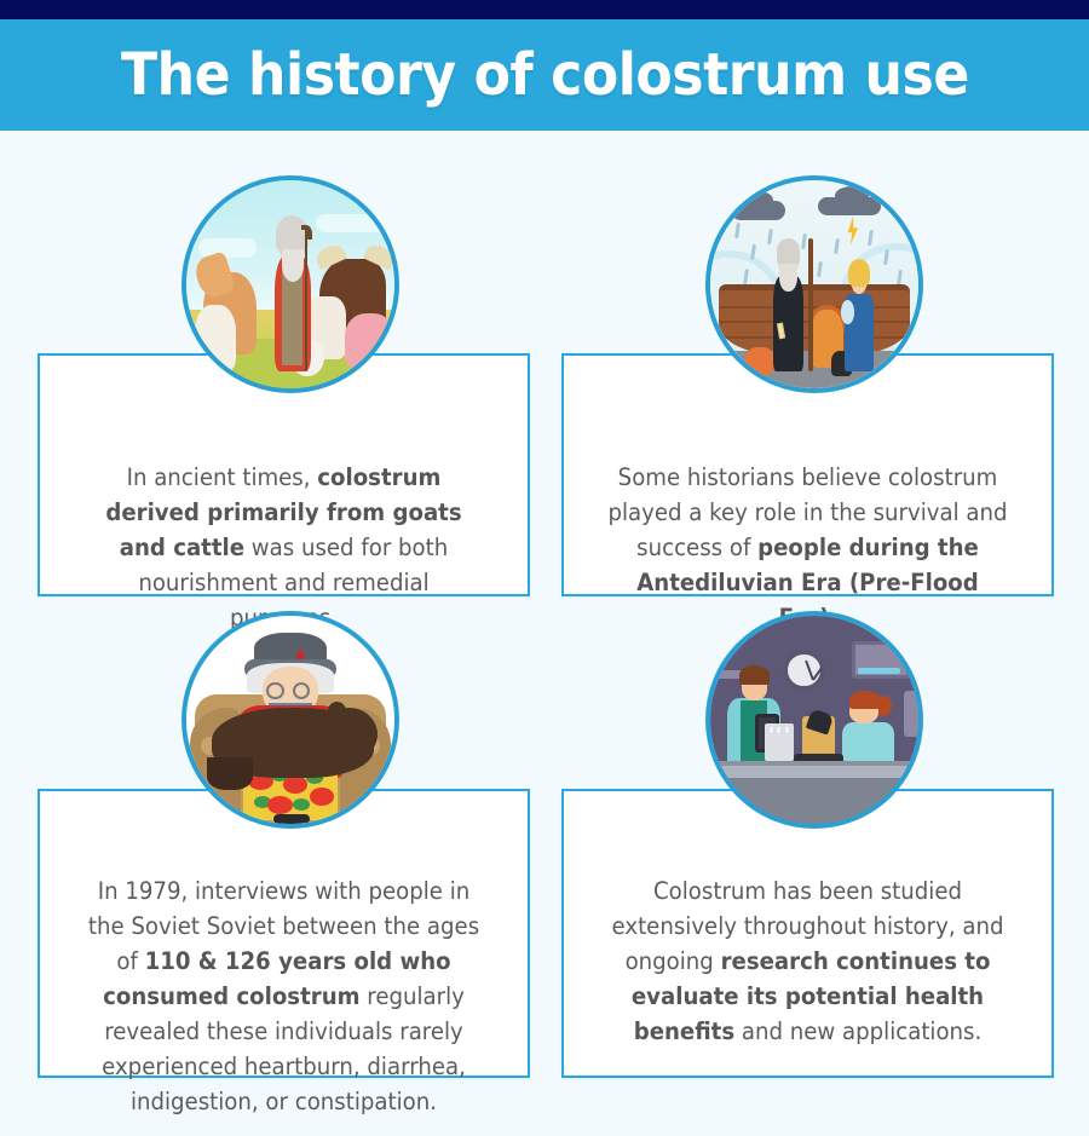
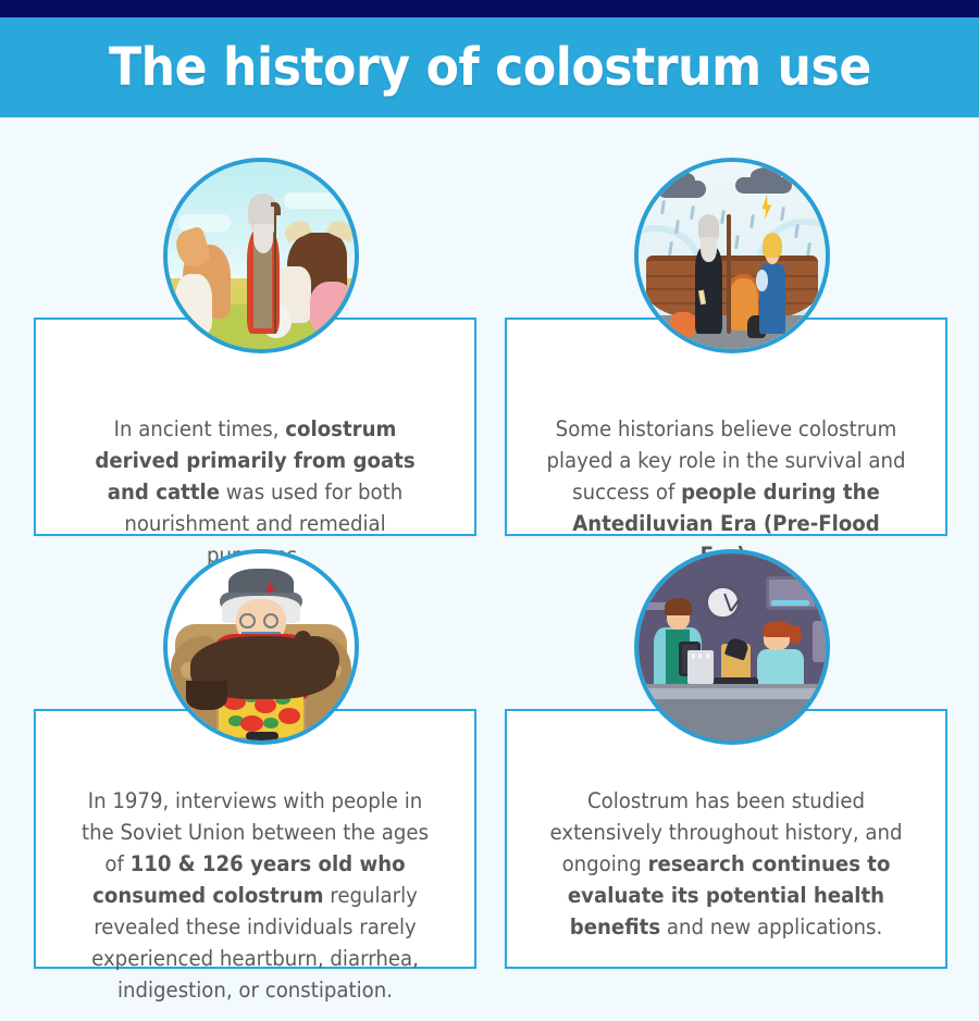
  The history of colostrum use
  In ancient times, colostrum derived primarily from goats and cattle was used for both nourishment and remedial
  Some historians believe colostrum played a key role in the survival and success of people during the Antediluvian Era (Pre-Flood
- In 1979, interviews with people in the Soviet Soviet between the ages of 110 & 126 years old who consumed colostrum regularly revealed these individuals rarely experienced heartburn, diarrhea, indigestion, or constipation.
+ In 1979, interviews with people in the Soviet Union between the ages of 110 & 126 years old who consumed colostrum regularly revealed these individuals rarely experienced heartburn, diarrhea, indigestion, or constipation.
  Colostrum has been studied extensively throughout history, and ongoing research continues to evaluate its potential health benefits and new applications.
